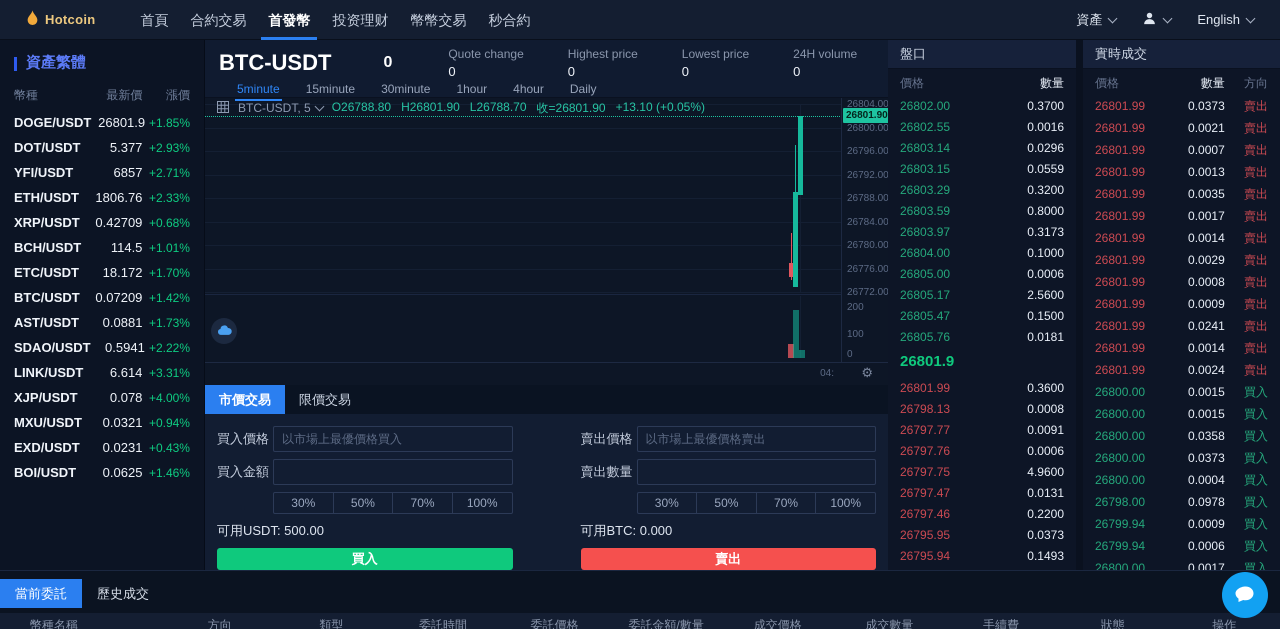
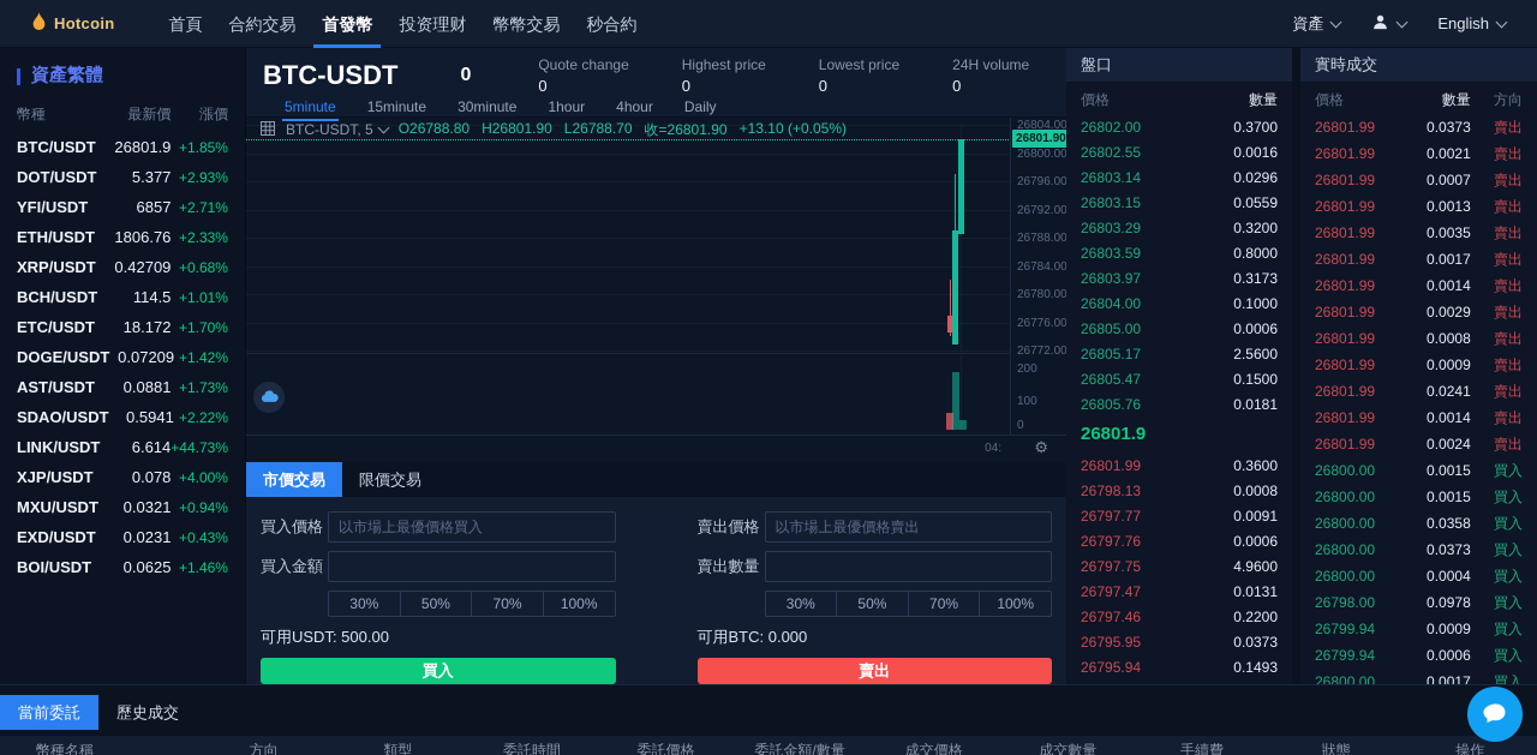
  Hotcoin
  首頁
  合約交易
  首發幣
  投资理财
  幣幣交易
  秒合約
  資產
  English
  資產繁體
  幣種
  最新價
  漲價
- DOGE/USDT
+ BTC/USDT
  26801.9
  +1.85%
  DOT/USDT
  5.377
  +2.93%
  YFI/USDT
  6857
  +2.71%
  ETH/USDT
  1806.76
  +2.33%
  XRP/USDT
  0.42709
  +0.68%
  BCH/USDT
  114.5
  +1.01%
  ETC/USDT
  18.172
  +1.70%
- BTC/USDT
+ DOGE/USDT
  0.07209
  +1.42%
  AST/USDT
  0.0881
  +1.73%
  SDAO/USDT
  0.5941
  +2.22%
  LINK/USDT
  6.614
- +3.31%
+ +44.73%
  XJP/USDT
  0.078
  +4.00%
  MXU/USDT
  0.0321
  +0.94%
  EXD/USDT
  0.0231
  +0.43%
  BOI/USDT
  0.0625
  +1.46%
  BTC-USDT
  0
  Quote change
  0
  Highest price
  0
  Lowest price
  0
  24H volume
  0
  5minute
  15minute
  30minute
  1hour
  4hour
  Daily
  BTC-USDT, 5
  O26788.80
  H26801.90
  L26788.70
  收=26801.90
  +13.10 (+0.05%)
  26804.00
  26800.00
  26796.00
  26792.00
  26788.00
  26784.00
  26780.00
  26776.00
  26772.00
  26801.90
  200
  100
  0
  04:
  ⚙
  市價交易
  限價交易
  買入價格
  以市場上最優價格買入
  買入金額
  30%
  50%
  70%
  100%
  可用USDT: 500.00
  買入
  賣出價格
  以市場上最優價格賣出
  賣出數量
  30%
  50%
  70%
  100%
  可用BTC: 0.000
  賣出
  盤口
  價格
  數量
  26802.00
  0.3700
  26802.55
  0.0016
  26803.14
  0.0296
  26803.15
  0.0559
  26803.29
  0.3200
  26803.59
  0.8000
  26803.97
  0.3173
  26804.00
  0.1000
  26805.00
  0.0006
  26805.17
  2.5600
  26805.47
  0.1500
  26805.76
  0.0181
  26801.9
  26801.99
  0.3600
  26798.13
  0.0008
  26797.77
  0.0091
  26797.76
  0.0006
  26797.75
  4.9600
  26797.47
  0.0131
  26797.46
  0.2200
  26795.95
  0.0373
  26795.94
  0.1493
  實時成交
  價格
  數量
  方向
  26801.99
  0.0373
  賣出
  26801.99
  0.0021
  賣出
  26801.99
  0.0007
  賣出
  26801.99
  0.0013
  賣出
  26801.99
  0.0035
  賣出
  26801.99
  0.0017
  賣出
  26801.99
  0.0014
  賣出
  26801.99
  0.0029
  賣出
  26801.99
  0.0008
  賣出
  26801.99
  0.0009
  賣出
  26801.99
  0.0241
  賣出
  26801.99
  0.0014
  賣出
  26801.99
  0.0024
  賣出
  26800.00
  0.0015
  買入
  26800.00
  0.0015
  買入
  26800.00
  0.0358
  買入
  26800.00
  0.0373
  買入
  26800.00
  0.0004
  買入
  26798.00
  0.0978
  買入
  26799.94
  0.0009
  買入
  26799.94
  0.0006
  買入
  26800.00
  0.0017
  買入
  當前委託
  歷史成交
  幣種名稱
  方向
  類型
  委託時間
  委託價格
  委託金額/數量
  成交價格
  成交數量
  手續費
  狀態
  操作
